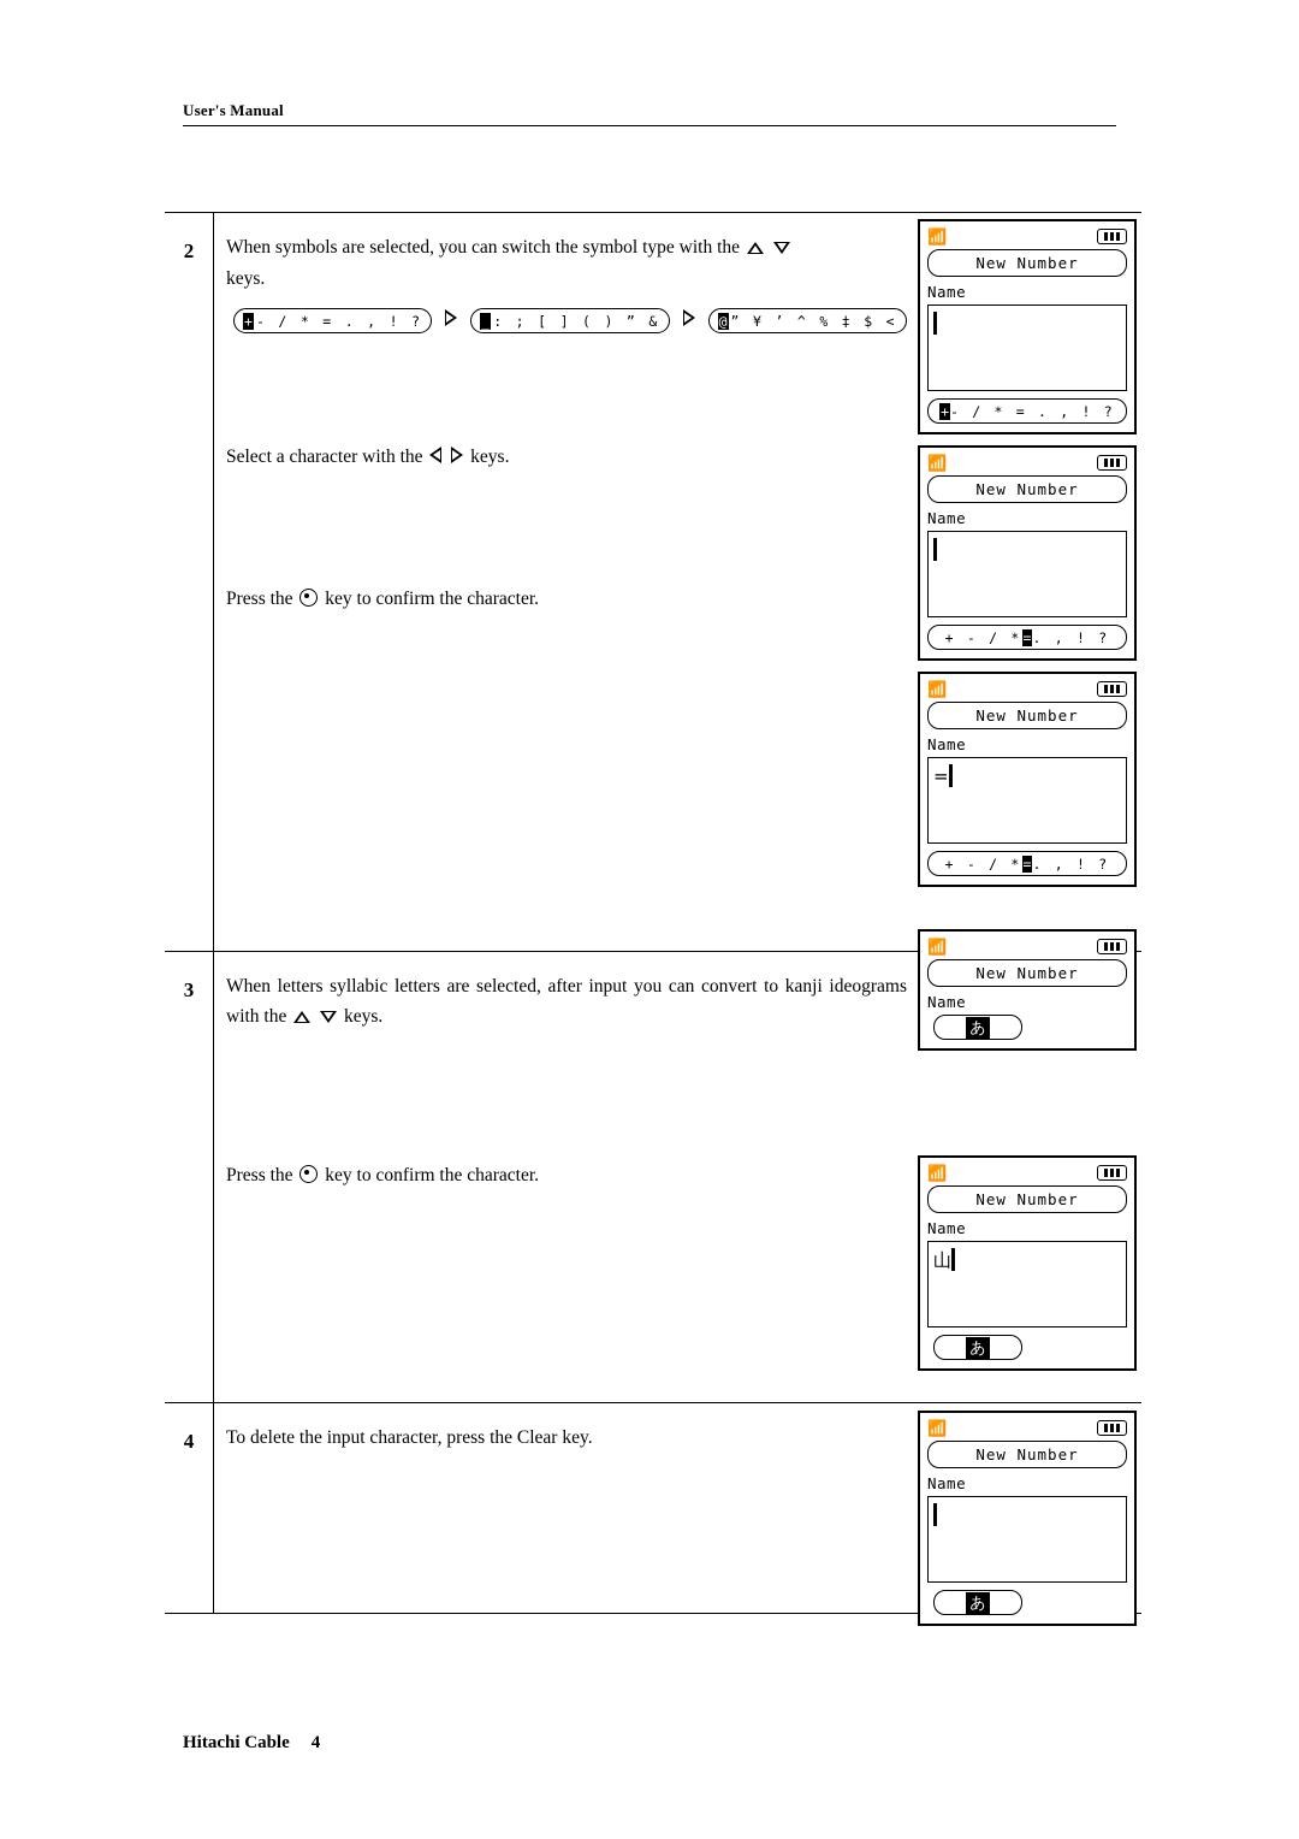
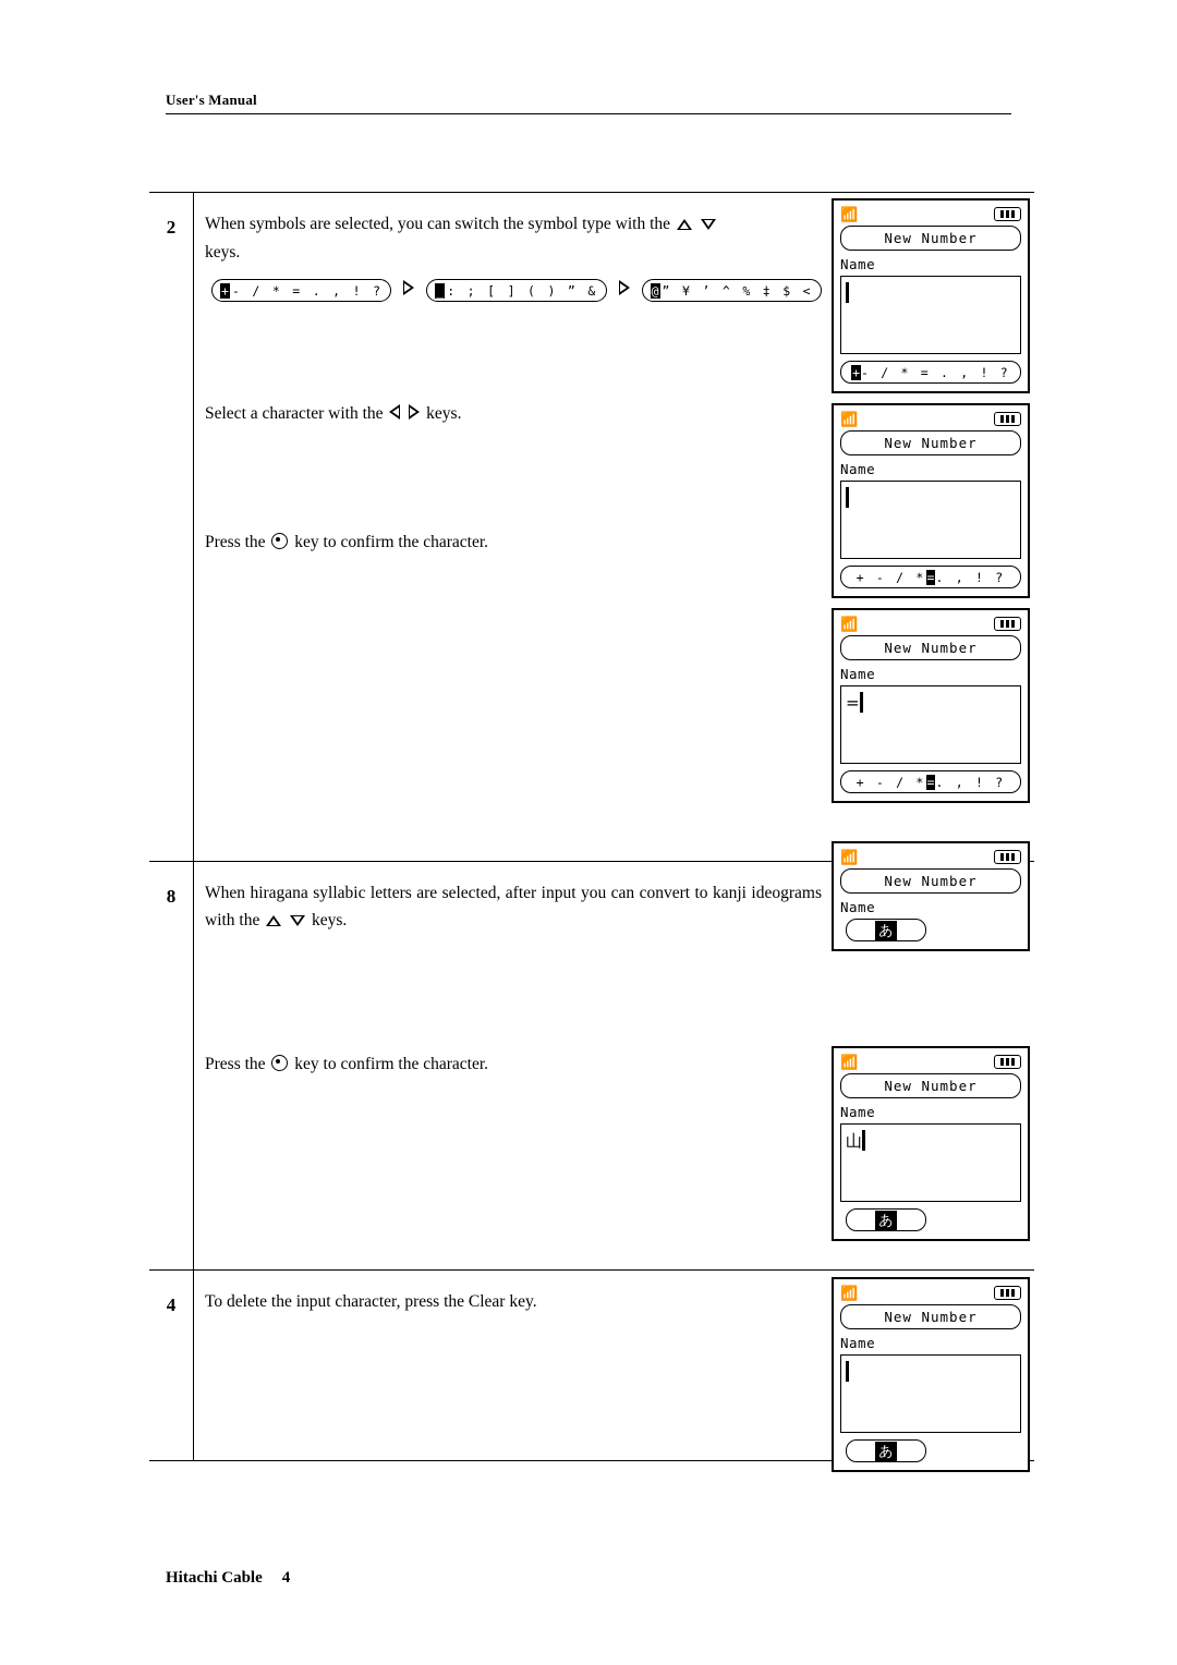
  User's Manual
  2
  When symbols are selected, you can switch the symbol type with the
  keys.
  +
  - / * = . , ! ?
  _
  : ; [ ] ( ) ” &
  @
  ” ¥ ’ ^ % ‡ $ <
  Select a character with the keys.
  Press the key to confirm the character.
- 3
+ 8
- When letters syllabic letters are selected, after input you can convert to kanji ideograms with the keys.
+ When hiragana syllabic letters are selected, after input you can convert to kanji ideograms with the keys.
  Press the key to confirm the character.
  4
  To delete the input character, press the Clear key.
  📶
  New Number
  Name
  +
  - / * = . , ! ?
  📶
  New Number
  Name
  + - / *
  =
  . , ! ?
  📶
  New Number
  Name
  =
  + - / *
  =
  . , ! ?
  📶
  New Number
  Name
  あ
  📶
  New Number
  Name
  山
  あ
  📶
  New Number
  Name
  あ
  Hitachi Cable 4
